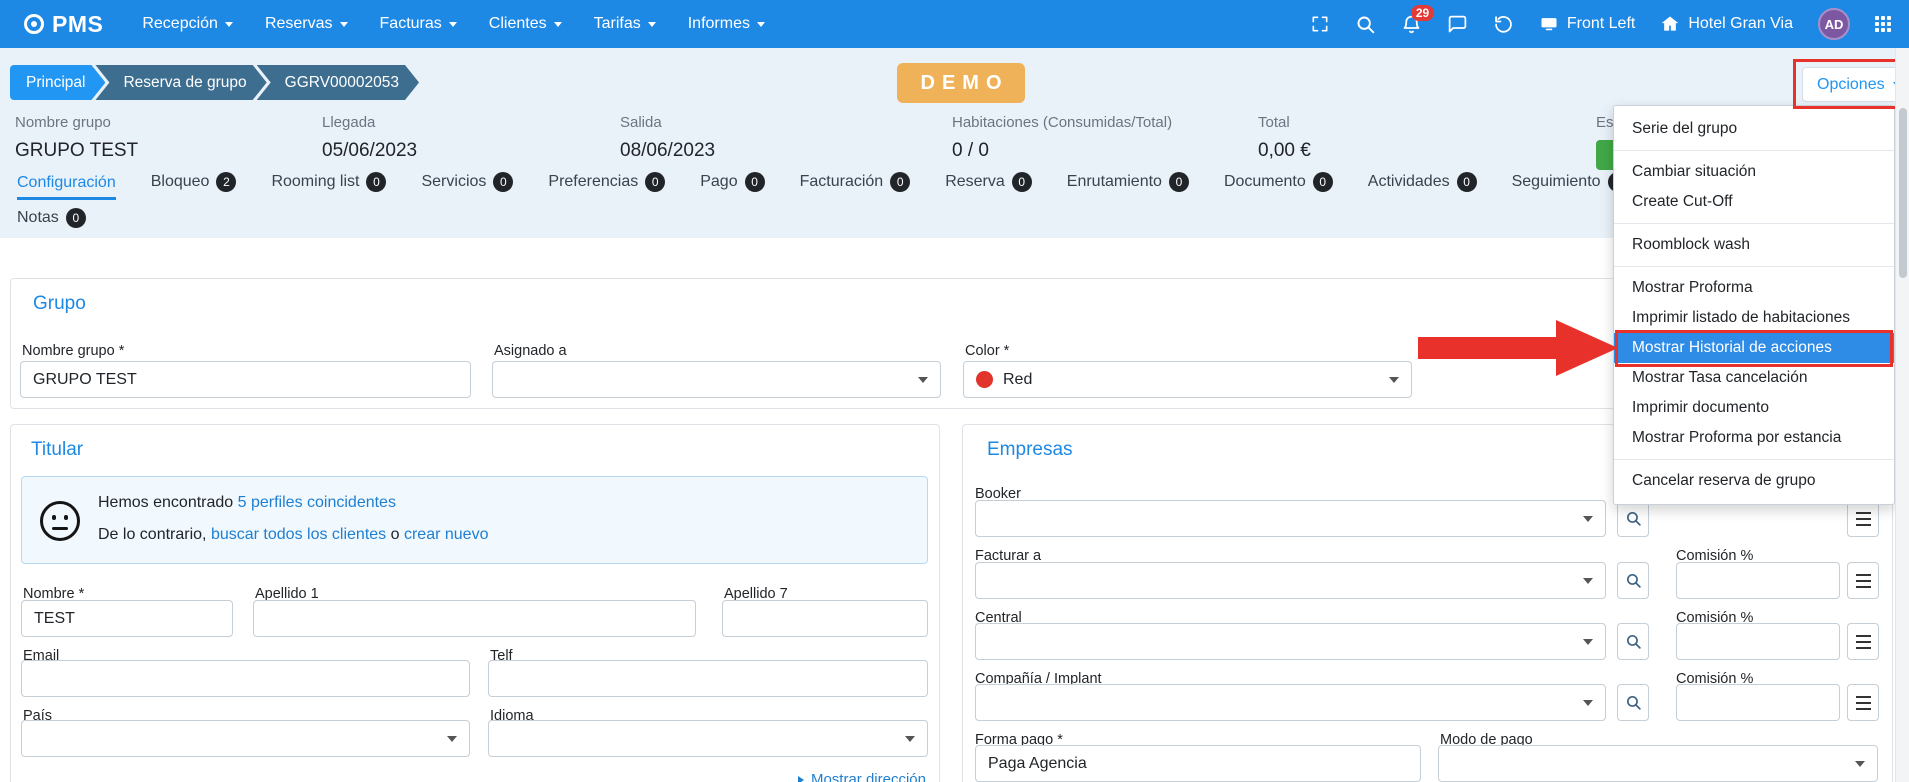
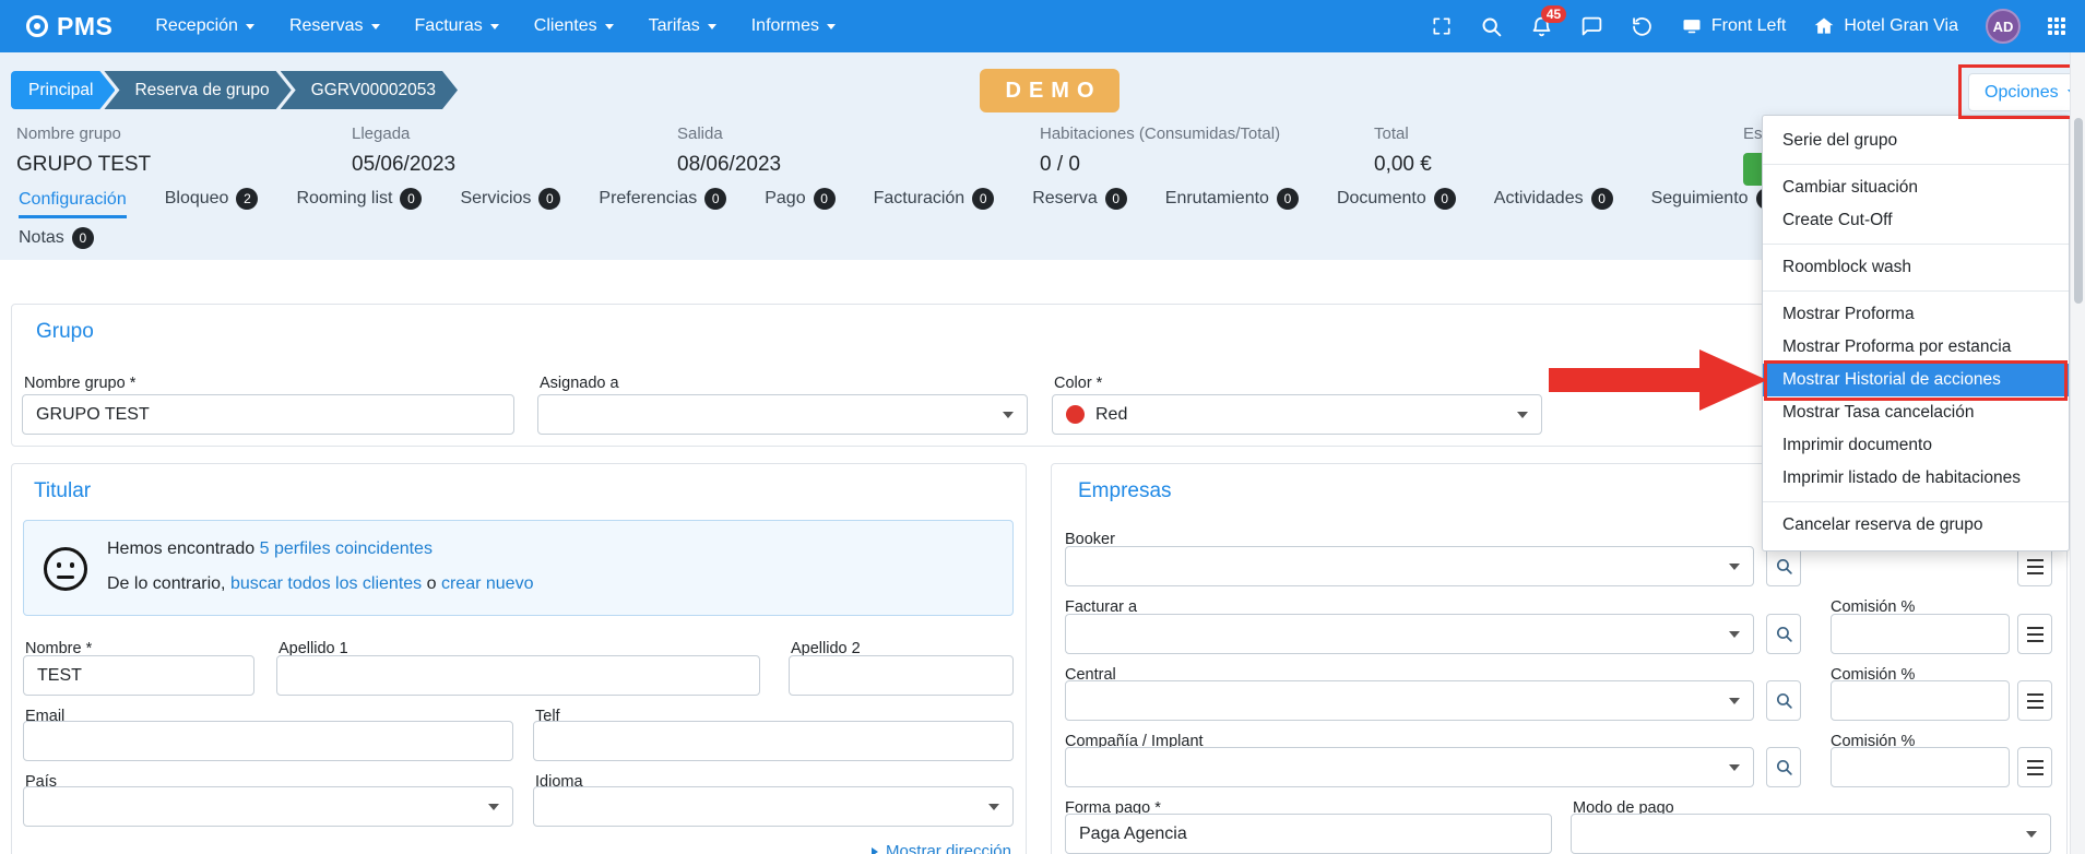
  PMS
  Recepción
  Reservas
  Facturas
  Clientes
  Tarifas
  Informes
- 29
+ 45
  Front Left
  Hotel Gran Via
  AD
  Principal
  Reserva de grupo
  GGRV00002053
  DEMO
  Opciones
  Nombre grupo
  GRUPO TEST
  Llegada
  05/06/2023
  Salida
  08/06/2023
  Habitaciones (Consumidas/Total)
  0 / 0
  Total
  0,00 €
  Configuración
  Bloqueo
  2
  Rooming list
  0
  Servicios
  0
  Preferencias
  0
  Pago
  0
  Facturación
  0
  Reserva
  0
  Enrutamiento
  0
  Documento
  0
  Actividades
  0
  Seguimiento
  Notas
  0
  Grupo
  Nombre grupo *
  GRUPO TEST
  Asignado a
  Color *
  Red
  Titular
  Hemos encontrado 5 perfiles coincidentes
  De lo contrario, buscar todos los clientes o crear nuevo
  Nombre *
  TEST
  Apellido 1
- Apellido 7
+ Apellido 2
  Email
  Telf
  País
  Idioma
  Mostrar dirección
  Empresas
  Booker
  Facturar a
  Comisión %
  Central
  Comisión %
  Compañía / Implant
  Comisión %
  Forma pago *
  Paga Agencia
  Modo de pago
  Serie del grupo
  Cambiar situación
  Create Cut-Off
  Roomblock wash
  Mostrar Proforma
- Imprimir listado de habitaciones
+ Mostrar Proforma por estancia
  Mostrar Historial de acciones
  Mostrar Tasa cancelación
  Imprimir documento
- Mostrar Proforma por estancia
+ Imprimir listado de habitaciones
  Cancelar reserva de grupo
